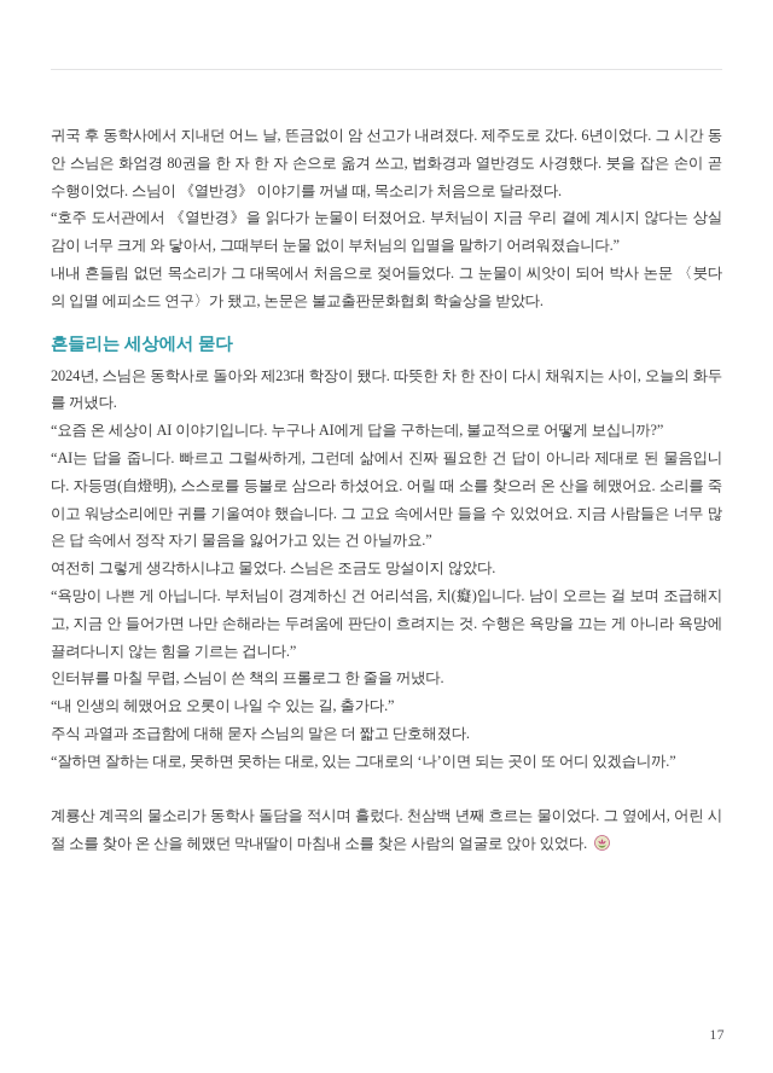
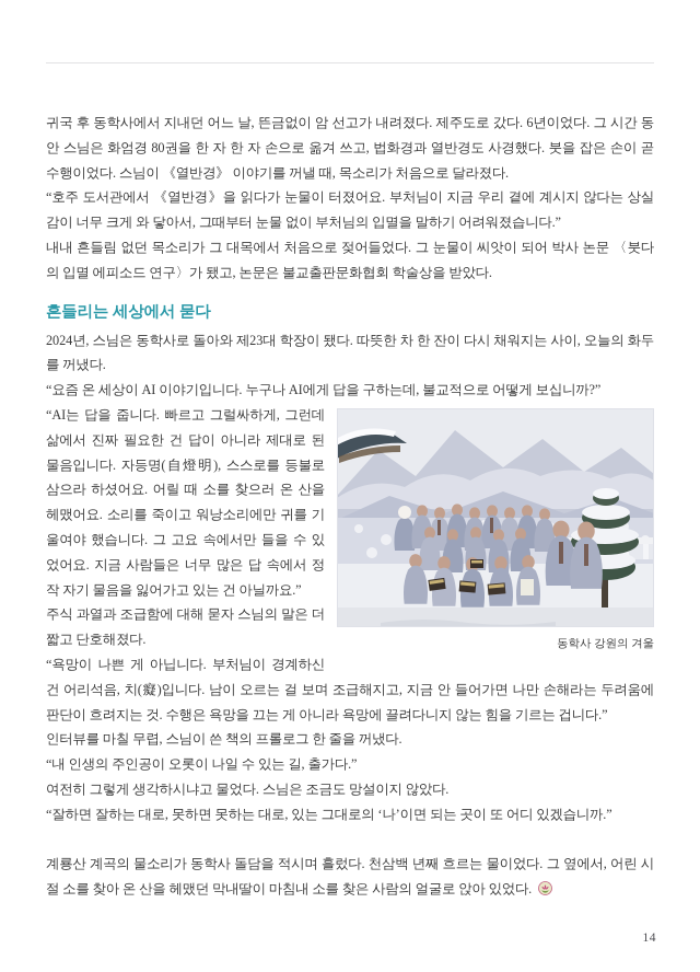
  귀국 후 동학사에서 지내던 어느 날, 뜬금없이 암 선고가 내려졌다. 제주도로 갔다. 6년이었다. 그 시간 동안 스님은 화엄경 80권을 한 자 한 자 손으로 옮겨 쓰고, 법화경과 열반경도 사경했다. 붓을 잡은 손이 곧 수행이었다. 스님이 《열반경》 이야기를 꺼낼 때, 목소리가 처음으로 달라졌다.
  “호주 도서관에서 《열반경》을 읽다가 눈물이 터졌어요. 부처님이 지금 우리 곁에 계시지 않다는 상실감이 너무 크게 와 닿아서, 그때부터 눈물 없이 부처님의 입멸을 말하기 어려워졌습니다.”
  내내 흔들림 없던 목소리가 그 대목에서 처음으로 젖어들었다. 그 눈물이 씨앗이 되어 박사 논문 〈붓다의 입멸 에피소드 연구〉가 됐고, 논문은 불교출판문화협회 학술상을 받았다.
  흔들리는 세상에서 묻다
  2024년, 스님은 동학사로 돌아와 제23대 학장이 됐다. 따뜻한 차 한 잔이 다시 채워지는 사이, 오늘의 화두를 꺼냈다.
  “요즘 온 세상이 AI 이야기입니다. 누구나 AI에게 답을 구하는데, 불교적으로 어떻게 보십니까?”
+ 동학사 강원의 겨울
  “AI는 답을 줍니다. 빠르고 그럴싸하게, 그런데 삶에서 진짜 필요한 건 답이 아니라 제대로 된 물음입니다. 자등명(自燈明), 스스로를 등불로 삼으라 하셨어요. 어릴 때 소를 찾으러 온 산을 헤맸어요. 소리를 죽이고 워낭소리에만 귀를 기울여야 했습니다. 그 고요 속에서만 들을 수 있었어요. 지금 사람들은 너무 많은 답 속에서 정작 자기 물음을 잃어가고 있는 건 아닐까요.”
- 여전히 그렇게 생각하시냐고 물었다. 스님은 조금도 망설이지 않았다.
+ 주식 과열과 조급함에 대해 묻자 스님의 말은 더 짧고 단호해졌다.
  “욕망이 나쁜 게 아닙니다. 부처님이 경계하신 건 어리석음, 치(癡)입니다. 남이 오르는 걸 보며 조급해지고, 지금 안 들어가면 나만 손해라는 두려움에 판단이 흐려지는 것. 수행은 욕망을 끄는 게 아니라 욕망에 끌려다니지 않는 힘을 기르는 겁니다.”
  인터뷰를 마칠 무렵, 스님이 쓴 책의 프롤로그 한 줄을 꺼냈다.
- “내 인생의 헤맸어요 오롯이 나일 수 있는 길, 출가다.”
+ “내 인생의 주인공이 오롯이 나일 수 있는 길, 출가다.”
- 주식 과열과 조급함에 대해 묻자 스님의 말은 더 짧고 단호해졌다.
+ 여전히 그렇게 생각하시냐고 물었다. 스님은 조금도 망설이지 않았다.
  “잘하면 잘하는 대로, 못하면 못하는 대로, 있는 그대로의 ‘나’이면 되는 곳이 또 어디 있겠습니까.”
  계룡산 계곡의 물소리가 동학사 돌담을 적시며 흘렀다. 천삼백 년째 흐르는 물이었다. 그 옆에서, 어린 시절 소를 찾아 온 산을 헤맸던 막내딸이 마침내 소를 찾은 사람의 얼굴로 앉아 있었다.
- 17
+ 14
